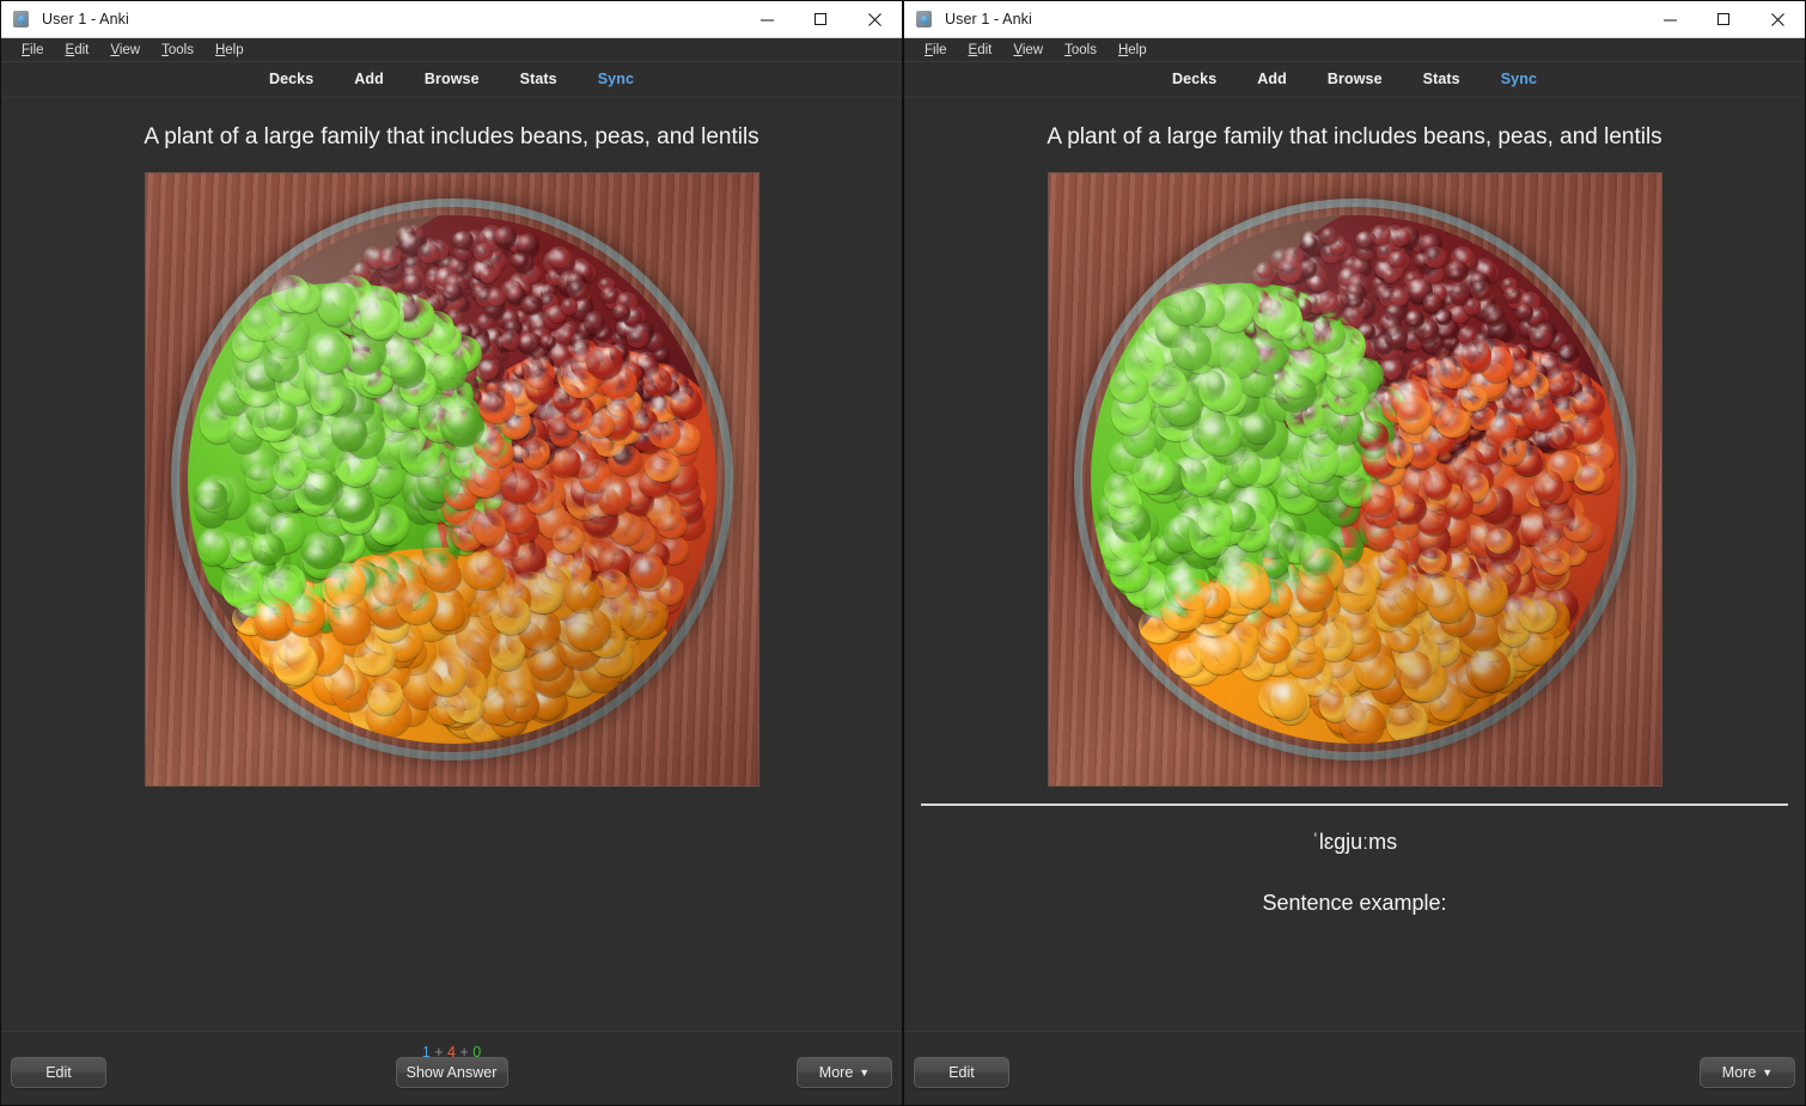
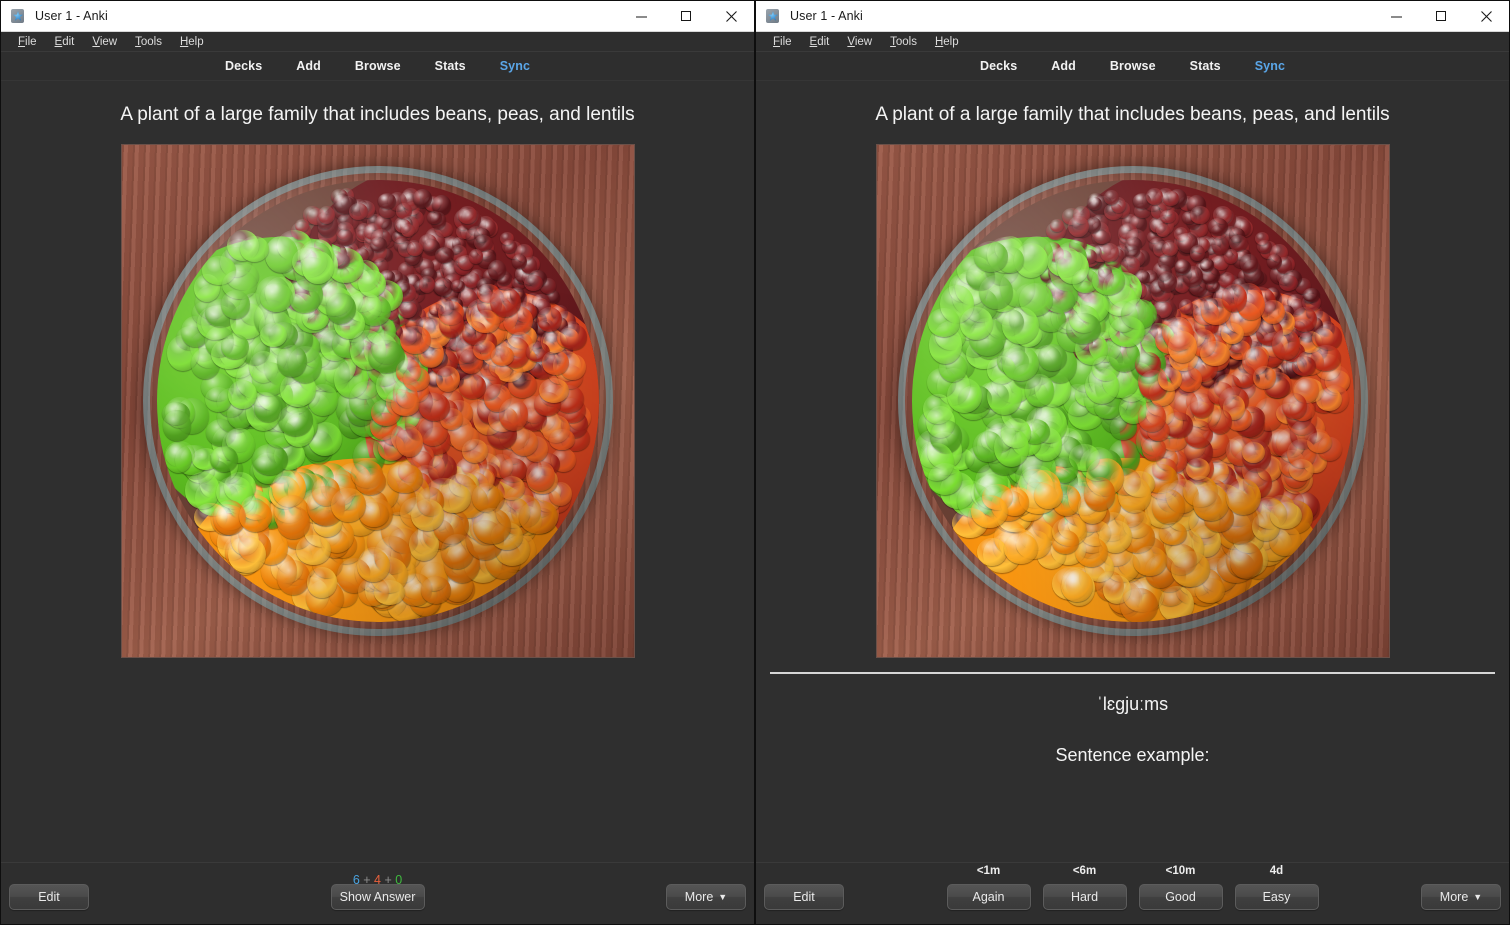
  User 1 - Anki
  File
  Edit
  View
  Tools
  Help
  Decks
  Add
  Browse
  Stats
  Sync
  A plant of a large family that includes beans, peas, and lentils
- 1 + 4 + 0
+ 6 + 4 + 0
  Edit
  Show Answer
  More
  ▼
  User 1 - Anki
  File
  Edit
  View
  Tools
  Help
  Decks
  Add
  Browse
  Stats
  Sync
  A plant of a large family that includes beans, peas, and lentils
  ˈlɛɡjuːms
  Sentence example:
  Edit
+ <1m
+ Again
+ <6m
+ Hard
+ <10m
+ Good
+ 4d
+ Easy
  More
  ▼
